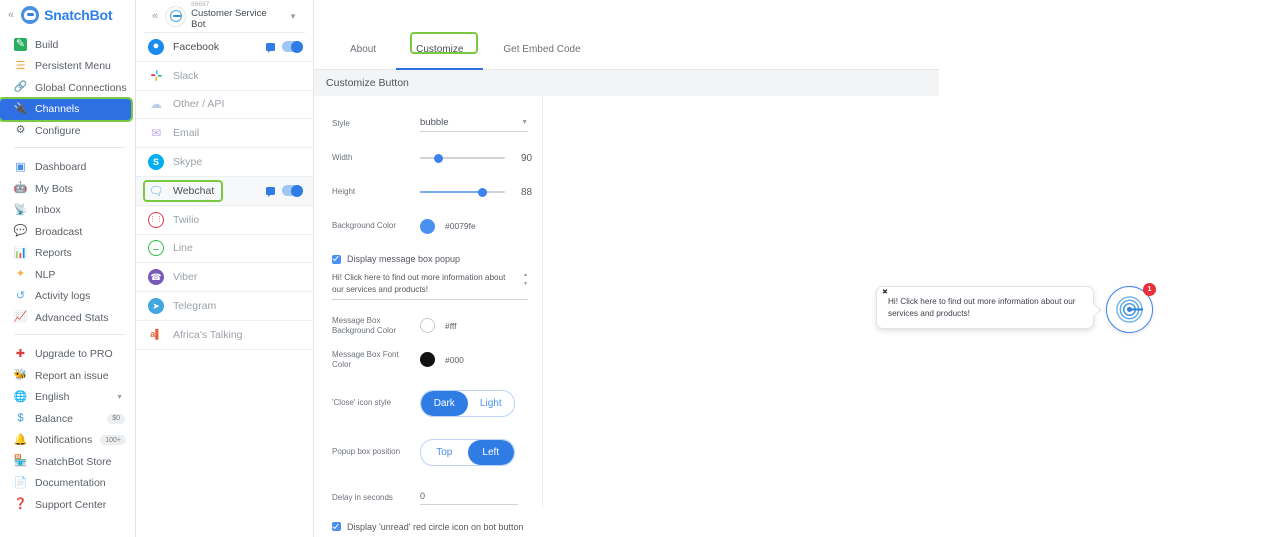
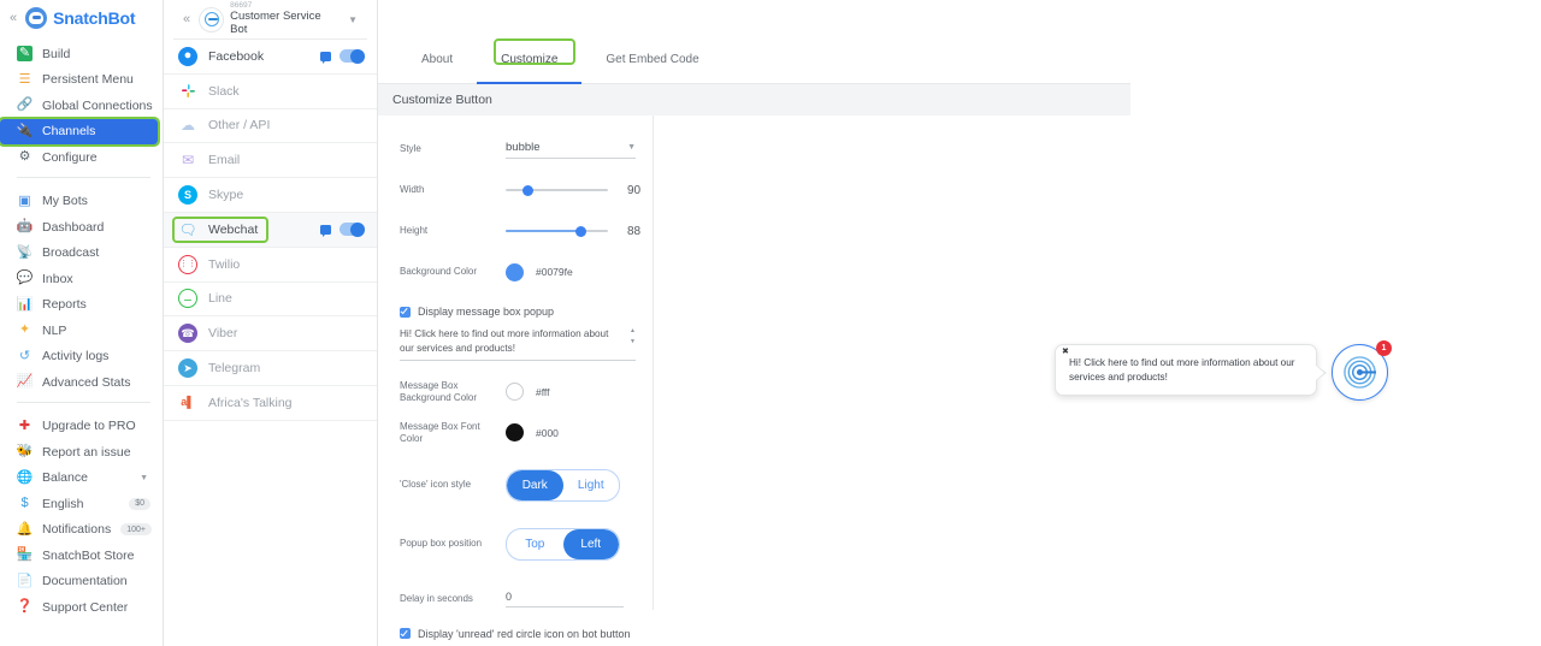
  «
  SnatchBot
  ✎
  Build
  ☰
  Persistent Menu
  🔗
  Global Connections
  🔌
  Channels
  ⚙
  Configure
  ▣
- Dashboard
+ My Bots
  🤖
- My Bots
+ Dashboard
  📡
- Inbox
+ Broadcast
  💬
- Broadcast
+ Inbox
  📊
  Reports
  ✦
  NLP
  ↺
  Activity logs
  📈
  Advanced Stats
  ✚
  Upgrade to PRO
  🐝
  Report an issue
  🌐
- English
+ Balance
  $
- Balance
+ English
  🔔
  Notifications
  🏪
  SnatchBot Store
  📄
  Documentation
  ❓
  Support Center
  «
  Customer Service Bot
  ▼
  ●
  Facebook
  Slack
  ☁
  Other / API
  ✉
  Email
  S
  Skype
  🗨
  Webchat
  Twilio
  ⚊
  Line
  ☎
  Viber
  ➤
  Telegram
  a▌
  Africa's Talking
  About
  Customize
  Get Embed Code
  Customize Button
  Style
  bubble
  Width
  90
  Height
  88
  Background Color
  #0079fe
  Display message box popup
  Hi! Click here to find out more information about our services and products!
  Message Box Background Color
  #fff
  Message Box Font Color
  #000
  'Close' icon style
  Dark
  Light
  Popup box position
  Top
  Left
  Delay in seconds
  0
  Display 'unread' red circle icon on bot button
  Hi! Click here to find out more information about our services and products!
